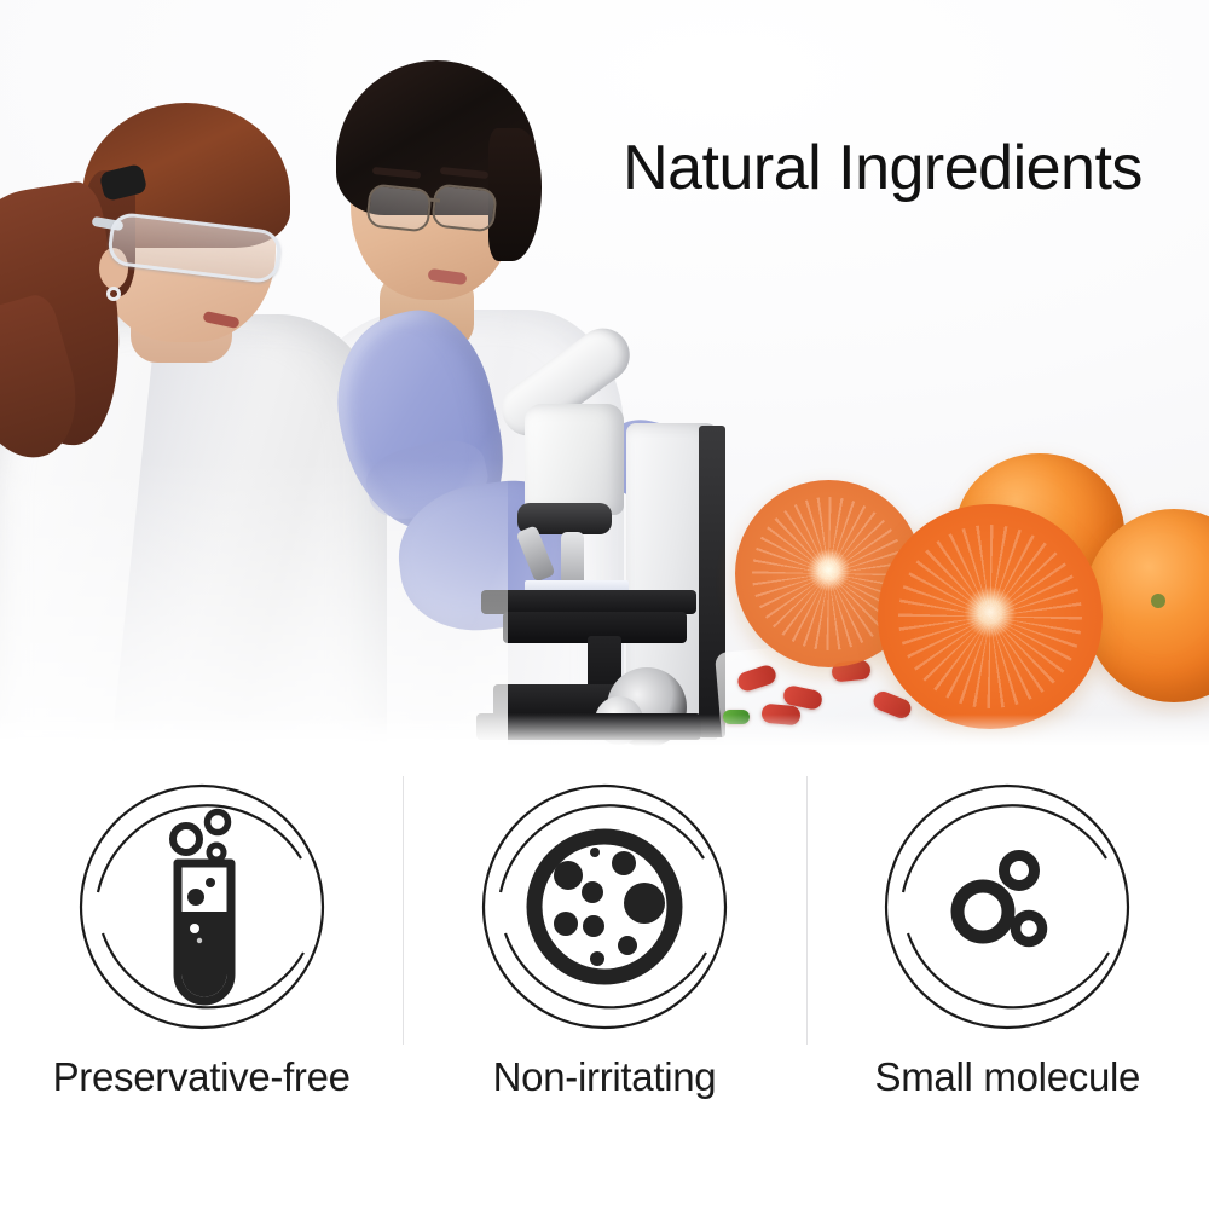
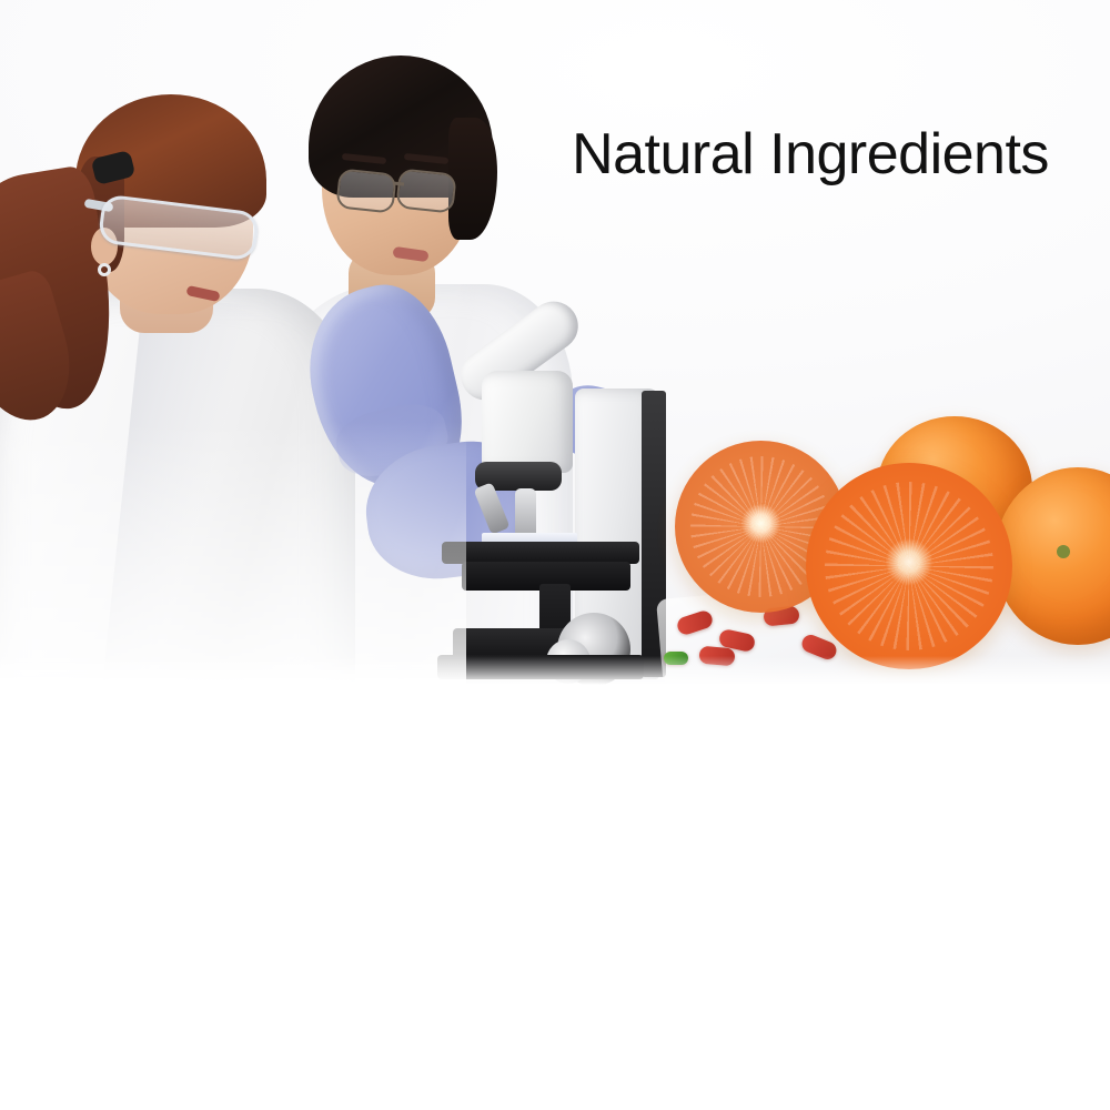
  Natural Ingredients
- Preservative-free
- Non-irritating
- Small molecule
